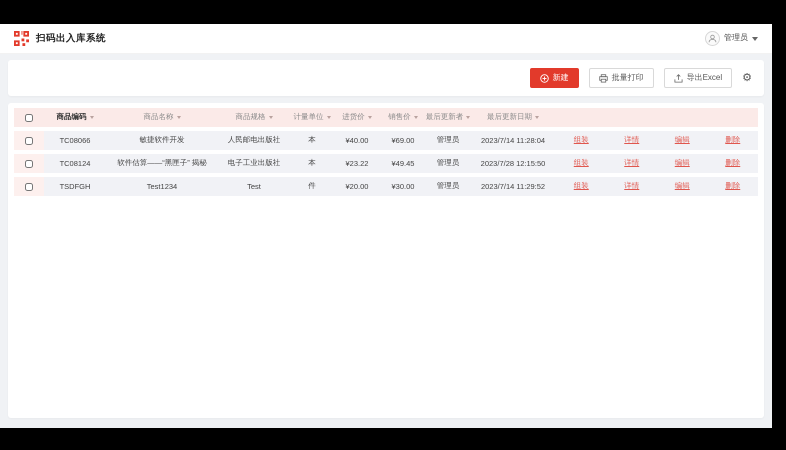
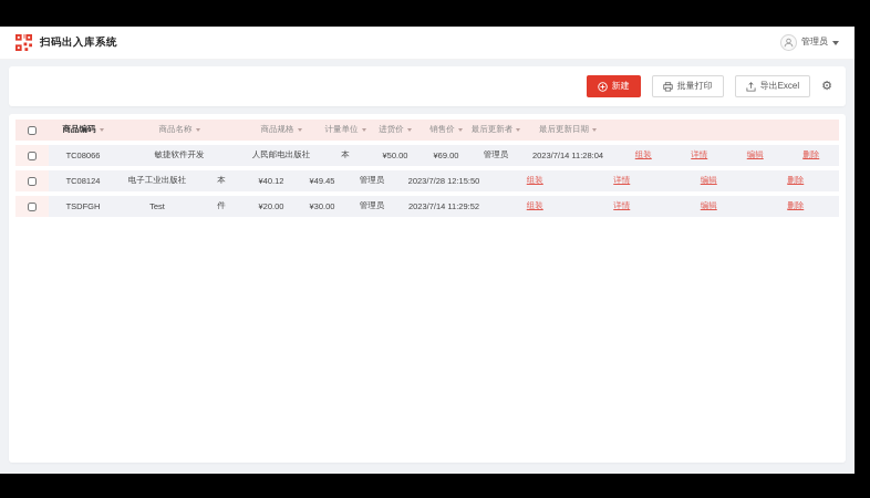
  扫码出入库系统
  管理员
  新建
  批量打印
  导出Excel
  ⚙
  商品编码
  商品名称
  商品规格
  计量单位
  进货价
  销售价
  最后更新者
  最后更新日期
  TC08066
  敏捷软件开发
  人民邮电出版社
  本
- ¥40.00
+ ¥50.00
  ¥69.00
  管理员
  2023/7/14 11:28:04
  组装
  详情
  编辑
  删除
  TC08124
- 软件估算——“黑匣子” 揭秘
  电子工业出版社
  本
- ¥23.22
+ ¥40.12
  ¥49.45
  管理员
  2023/7/28 12:15:50
  组装
  详情
  编辑
  删除
  TSDFGH
- Test1234
  Test
  件
  ¥20.00
  ¥30.00
  管理员
  2023/7/14 11:29:52
  组装
  详情
  编辑
  删除
